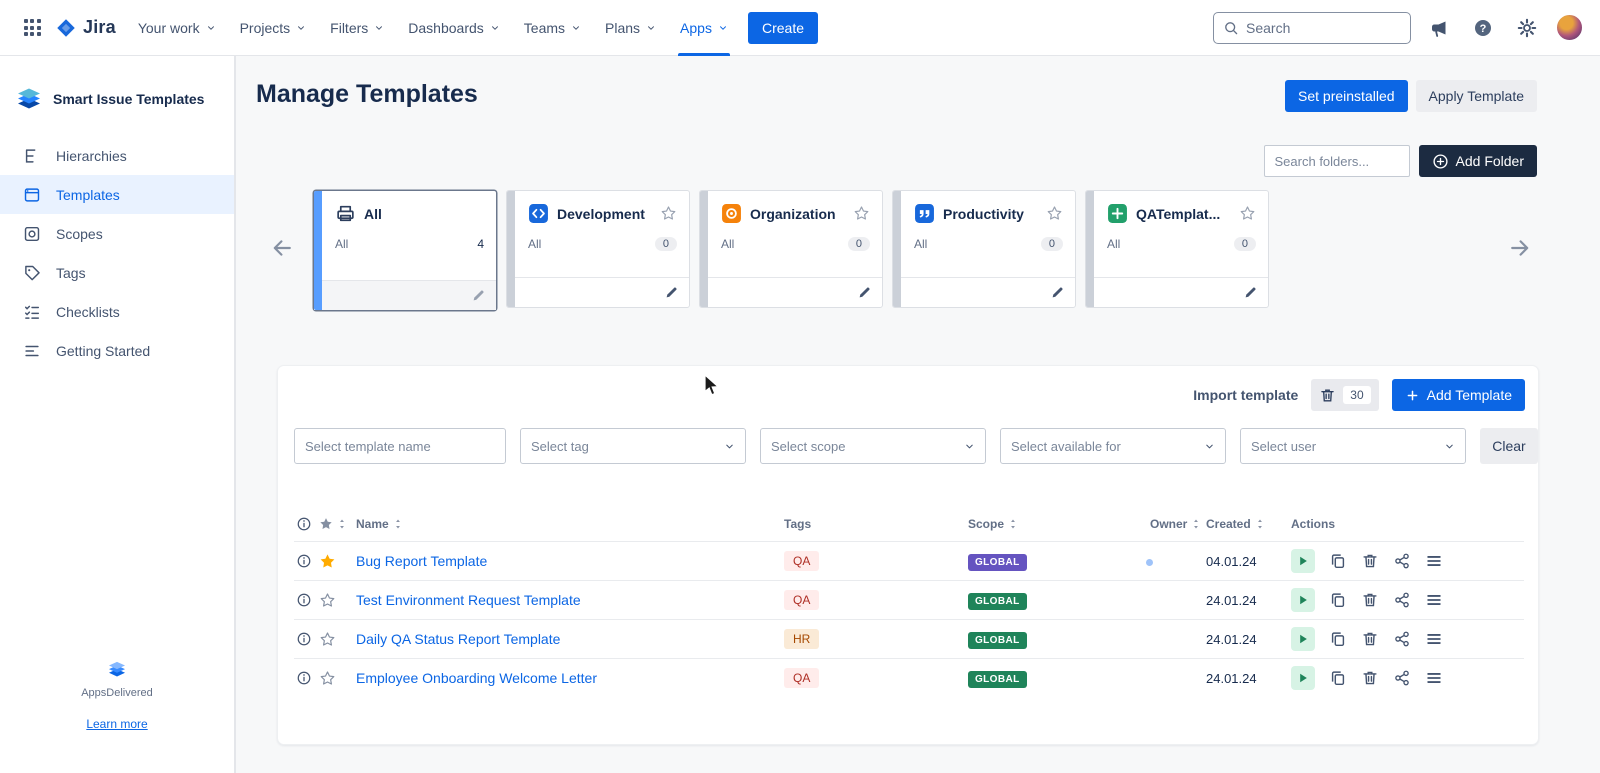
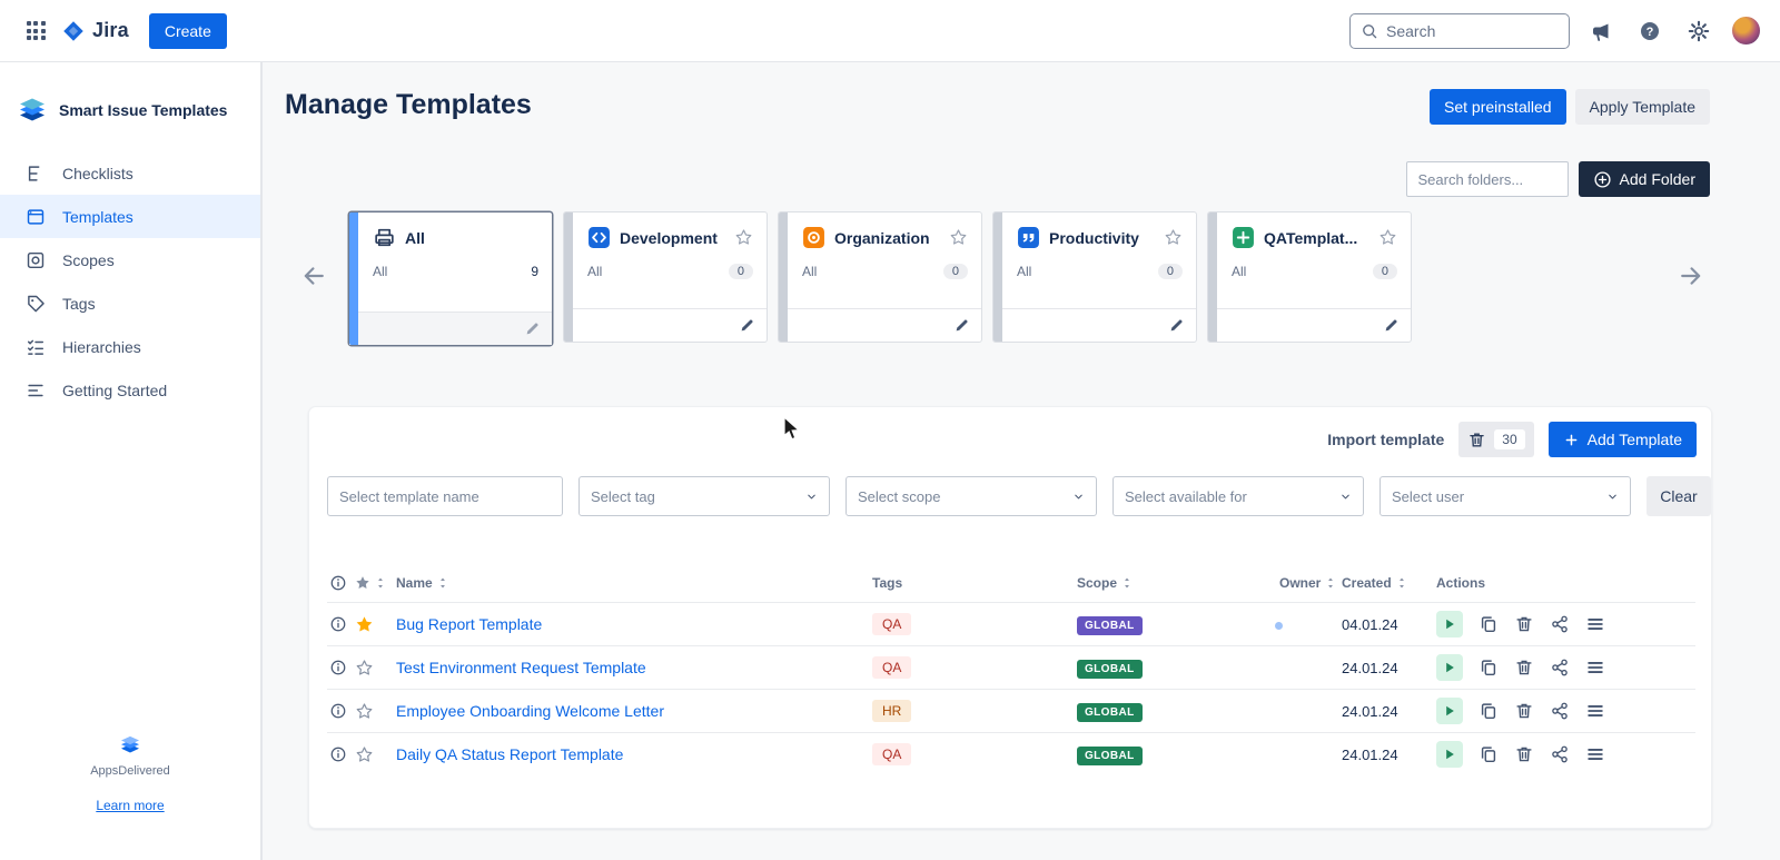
  Jira
- Your work
- Projects
- Filters
- Dashboards
- Teams
- Plans
- Apps
  Create
  Search
  Smart Issue Templates
- Hierarchies
+ Checklists
  Templates
  Scopes
  Tags
- Checklists
+ Hierarchies
  Getting Started
  AppsDelivered
  Learn more
  Manage Templates
  Set preinstalled
  Apply Template
  Search folders...
  Add Folder
  All
  All
- 4
+ 9
  Development
  All
  0
  Organization
  All
  0
  Productivity
  All
  0
  QATemplat...
  All
  0
  Import template
  30
  Add Template
  Select template name
  Select tag
  Select scope
  Select available for
  Select user
  Clear
  Name
  Tags
  Scope
  Owner
  Created
  Actions
  Bug Report Template
  QA
  GLOBAL
  04.01.24
  Test Environment Request Template
  QA
  GLOBAL
  24.01.24
- Daily QA Status Report Template
+ Employee Onboarding Welcome Letter
  HR
  GLOBAL
  24.01.24
- Employee Onboarding Welcome Letter
+ Daily QA Status Report Template
  QA
  GLOBAL
  24.01.24
